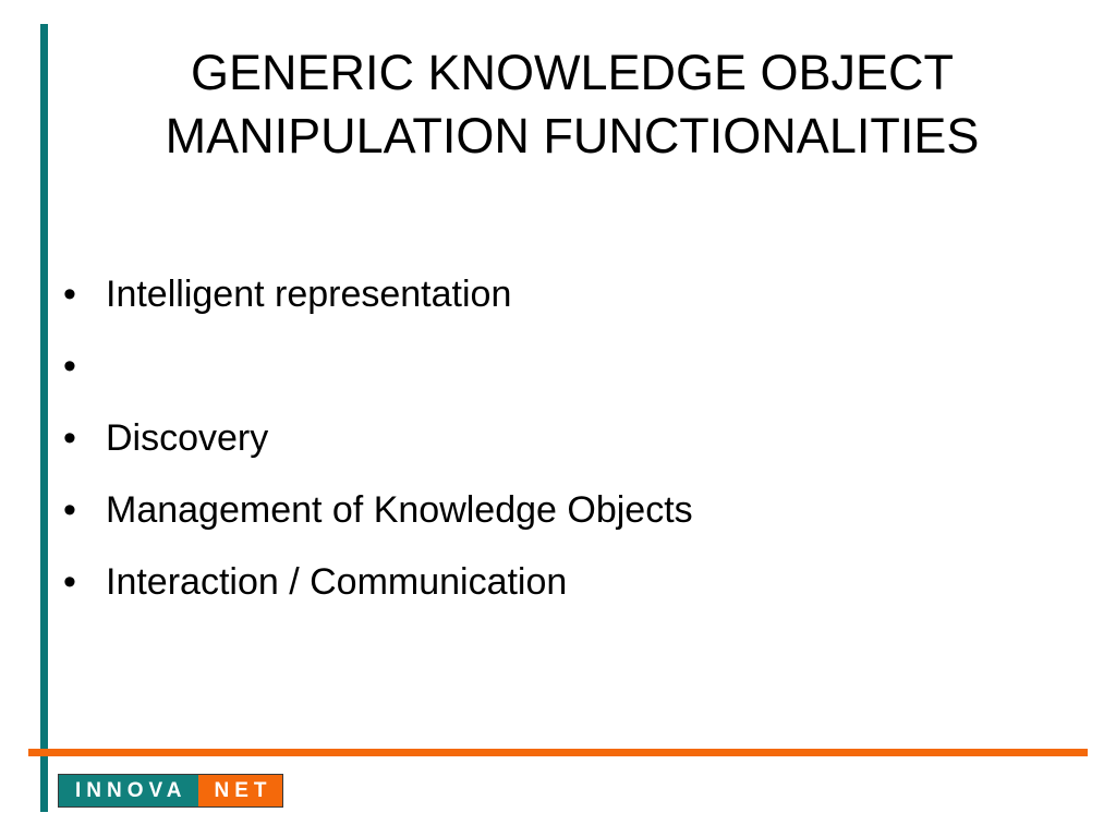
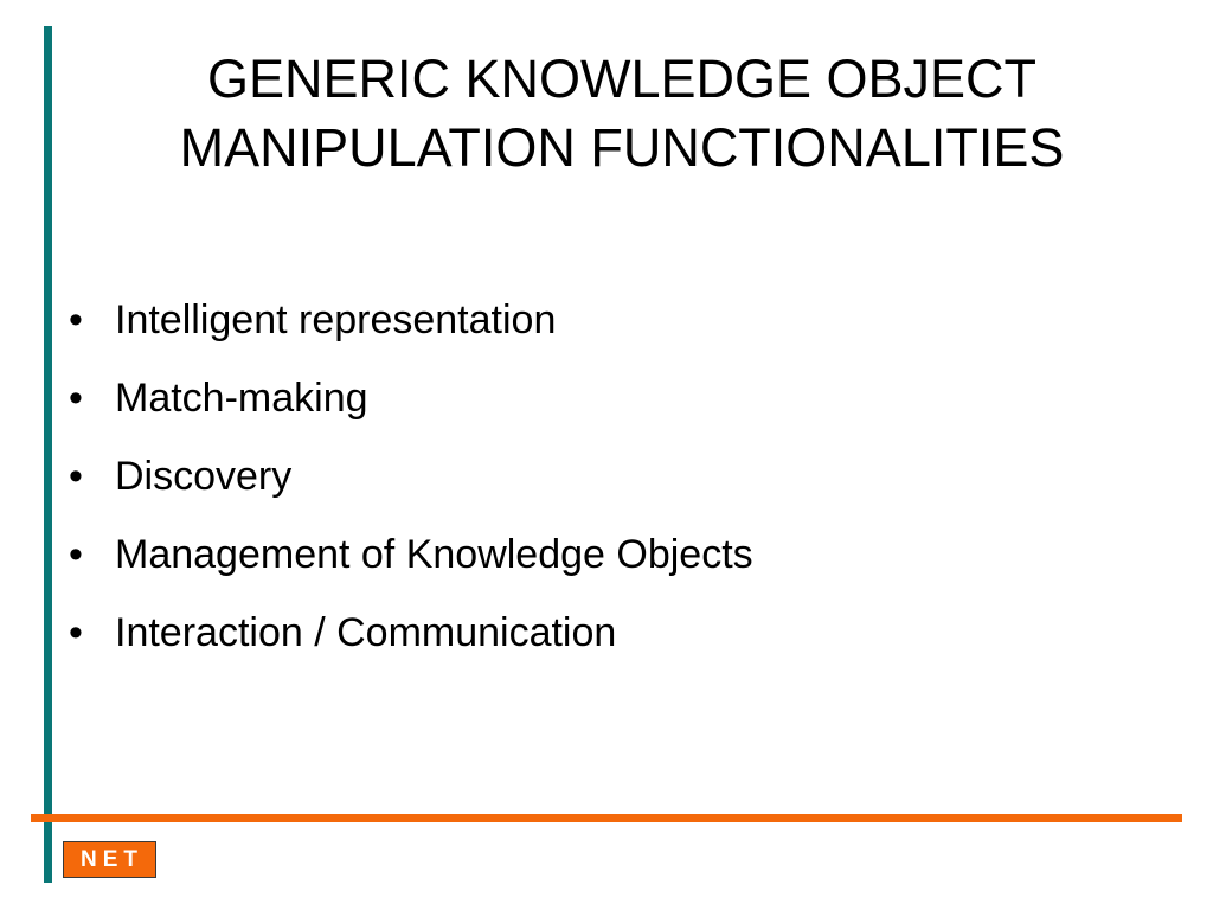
  GENERIC KNOWLEDGE OBJECT
  MANIPULATION FUNCTIONALITIES
  •
  Intelligent representation
  •
+ Match-making
  •
  Discovery
  •
  Management of Knowledge Objects
  •
  Interaction / Communication
- INNOVA
  NET
